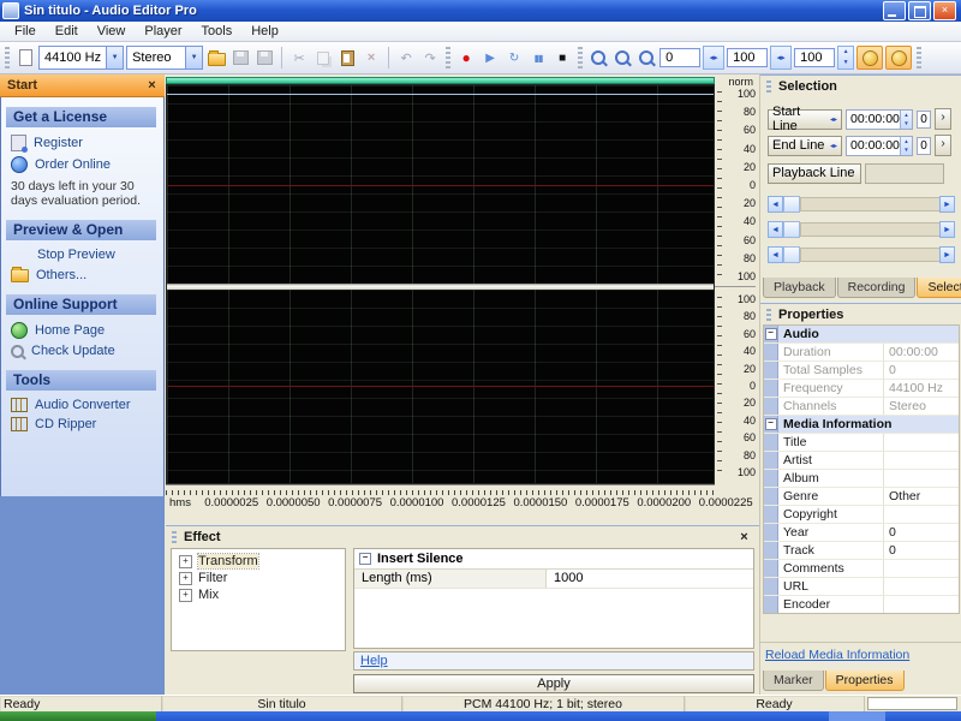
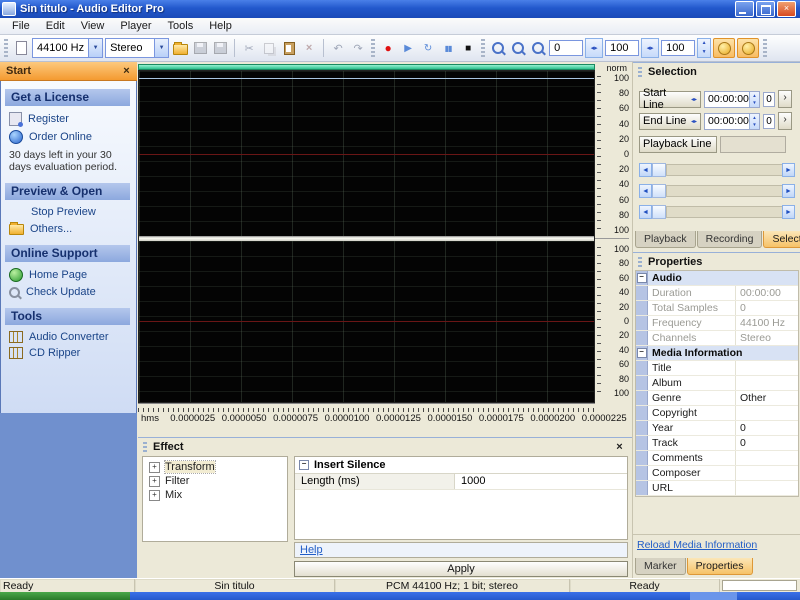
  Sin titulo - Audio Editor Pro
  ×
  File
  Edit
  View
  Player
  Tools
  Help
  44100 Hz
  Stereo
  ✂
  ×
  ↶
  ↷
  ●
  ▶
  ↻
  ▮▮
  ■
  0
  100
  100
  Start
  ×
  Get a License
  Register
  Order Online
  30 days left in your 30 days evaluation period.
  Preview & Open
  Stop Preview
  Others...
  Online Support
  Home Page
  Check Update
  Tools
  Audio Converter
  CD Ripper
  hms
  0.0000025
  0.0000050
  0.0000075
  0.0000100
  0.0000125
  0.0000150
  0.0000175
  0.0000200
  0.0000225
  norm
  100
  80
  60
  40
  20
  0
  20
  40
  60
  80
  100
  100
  80
  60
  40
  20
  0
  20
  40
  60
  80
  100
  Selection
  Start Line
  00:00:00
  0
  ›
  End Line
  00:00:00
  0
  ›
  Playback Line
  Playback
  Recording
  Properties
  −
  Audio
  Duration
  00:00:00
  Total Samples
  0
  Frequency
  44100 Hz
  Channels
  Stereo
  −
  Media Information
  Title
- Artist
  Album
  Genre
  Other
  Copyright
  Year
  0
  Track
  0
  Comments
+ Composer
  URL
- Encoder
  Reload Media Information
  Marker
  Properties
  Effect
  ×
  +
  Transform
  +
  Filter
  +
  Mix
  −
  Insert Silence
  Length (ms)
  1000
  Help
  Apply
  Ready
  Sin titulo
  PCM 44100 Hz; 1 bit; stereo
  Ready
